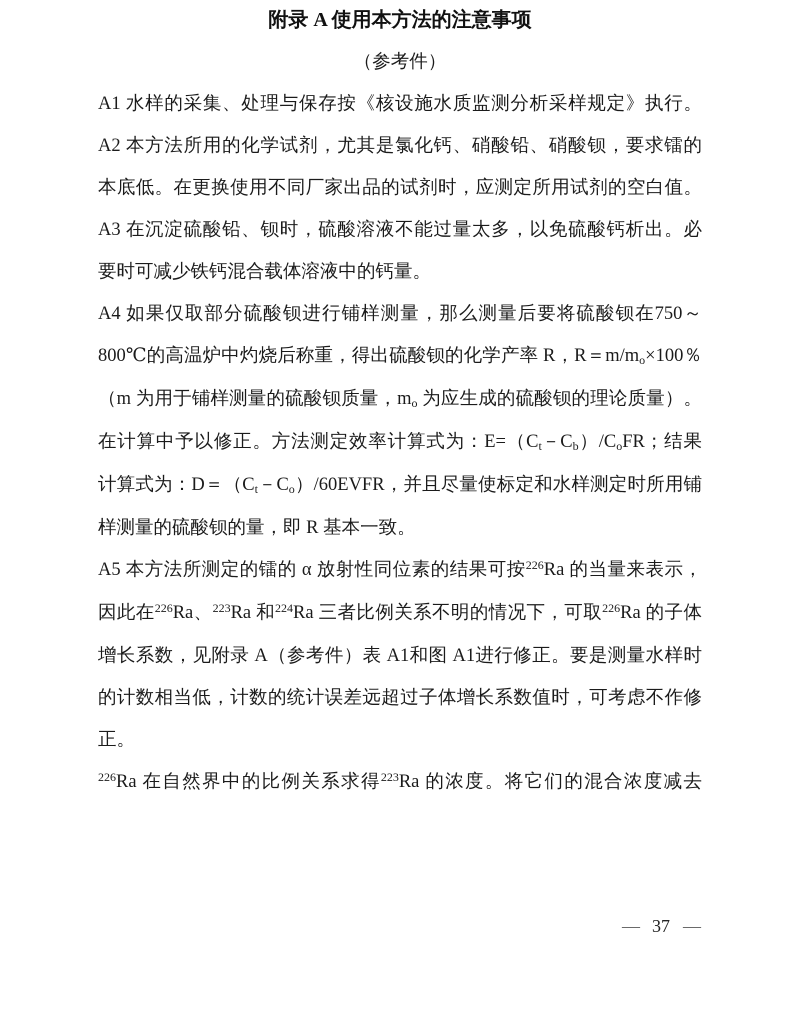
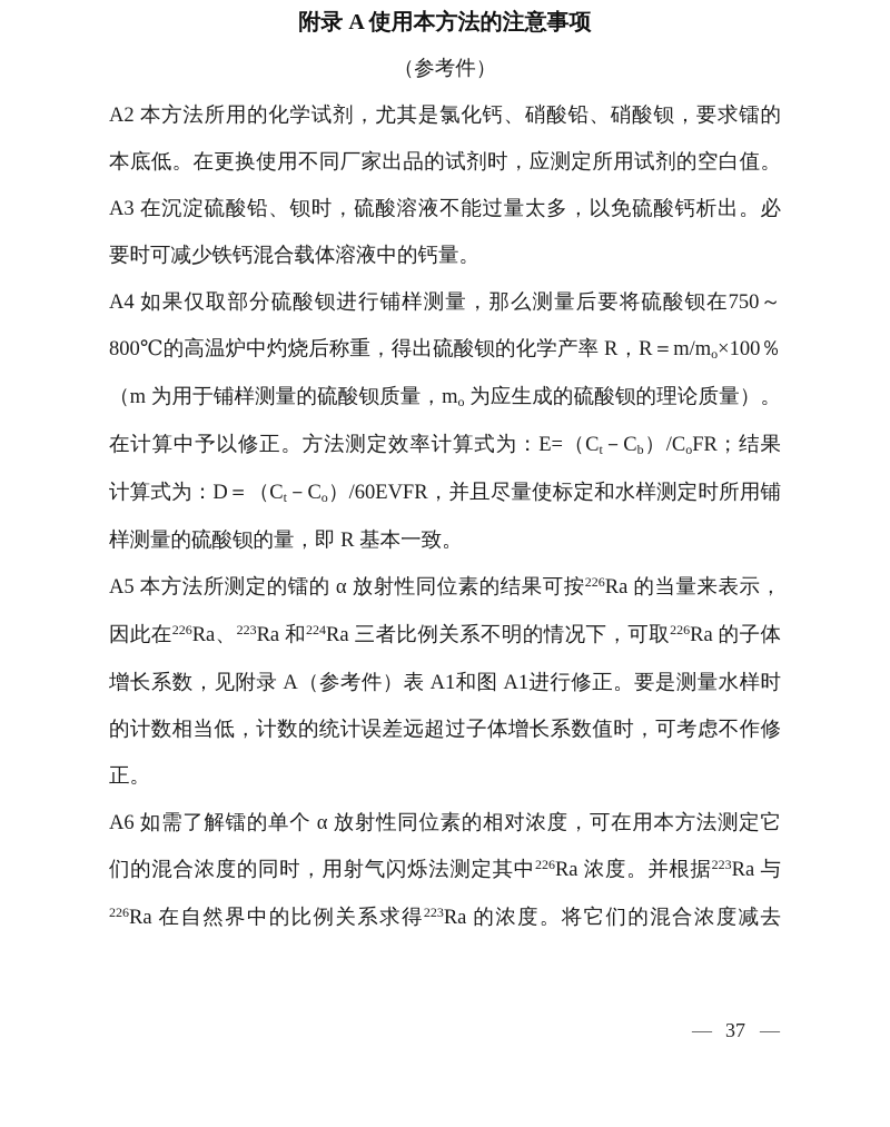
  附录 A 使用本方法的注意事项
  （参考件）
- A1 水样的采集、处理与保存按《核设施水质监测分析采样规定》执行。
  A2 本方法所用的化学试剂，尤其是氯化钙、硝酸铅、硝酸钡，要求镭的
  本底低。在更换使用不同厂家出品的试剂时，应测定所用试剂的空白值。
  A3 在沉淀硫酸铅、钡时，硫酸溶液不能过量太多，以免硫酸钙析出。必
  要时可减少铁钙混合载体溶液中的钙量。
  A4 如果仅取部分硫酸钡进行铺样测量，那么测量后要将硫酸钡在750～
  800℃的高温炉中灼烧后称重，得出硫酸钡的化学产率 R，R＝m/mo×100％
  （m 为用于铺样测量的硫酸钡质量，mo 为应生成的硫酸钡的理论质量）。
  在计算中予以修正。方法测定效率计算式为：E=（Ct－Cb）/CoFR；结果
  计算式为：D＝（Ct－Co）/60EVFR，并且尽量使标定和水样测定时所用铺
  样测量的硫酸钡的量，即 R 基本一致。
  A5 本方法所测定的镭的 α 放射性同位素的结果可按226Ra 的当量来表示，
  因此在226Ra、223Ra 和224Ra 三者比例关系不明的情况下，可取226Ra 的子体
  增长系数，见附录 A（参考件）表 A1和图 A1进行修正。要是测量水样时
  的计数相当低，计数的统计误差远超过子体增长系数值时，可考虑不作修
  正。
+ A6 如需了解镭的单个 α 放射性同位素的相对浓度，可在用本方法测定它
+ 们的混合浓度的同时，用射气闪烁法测定其中226Ra 浓度。并根据223Ra 与
  226Ra 在自然界中的比例关系求得223Ra 的浓度。将它们的混合浓度减去
  —
  37
  —
